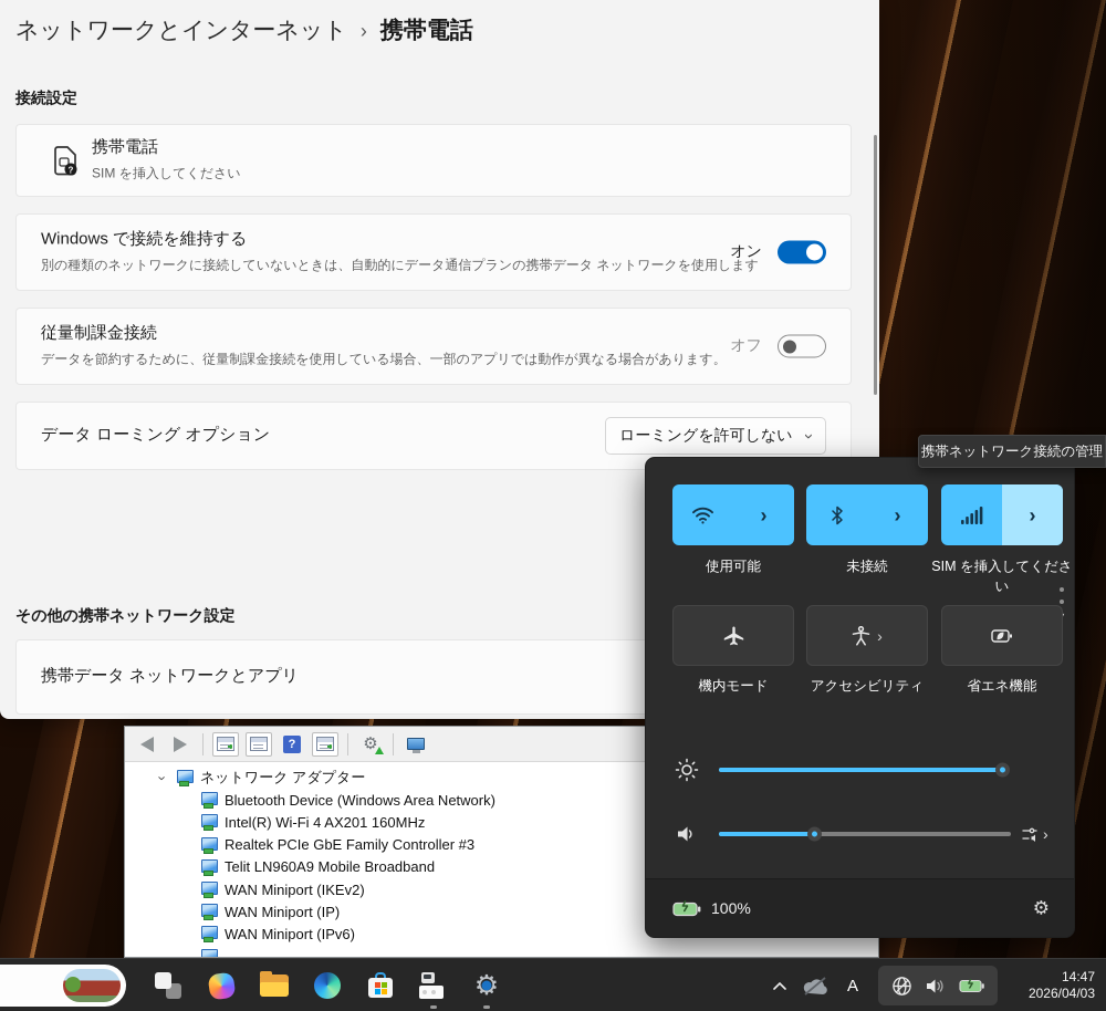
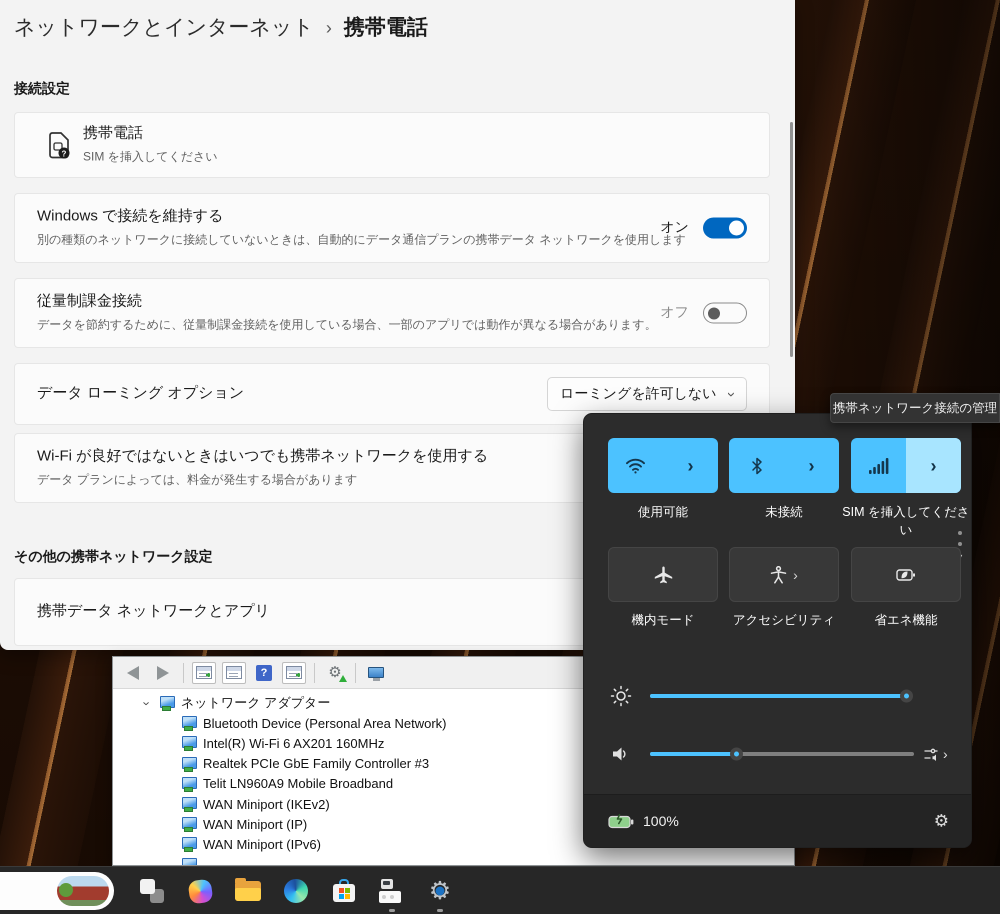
  ネットワークとインターネット
  ›
  携帯電話
  接続設定
  ?
  携帯電話
  SIM を挿入してください
  Windows で接続を維持する
  別の種類のネットワークに接続していないときは、自動的にデータ通信プランの携帯データ ネットワークを使用します
  オン
  従量制課金接続
  データを節約するために、従量制課金接続を使用している場合、一部のアプリでは動作が異なる場合があります。
  オフ
  データ ローミング オプション
  ローミングを許可しない
+ Wi-Fi が良好ではないときはいつでも携帯ネットワークを使用する
+ データ プランによっては、料金が発生する場合があります
  その他の携帯ネットワーク設定
  携帯データ ネットワークとアプリ
  ?
  ⚙
  ネットワーク アダプター
- Bluetooth Device (Windows Area Network)
+ Bluetooth Device (Personal Area Network)
- Intel(R) Wi-Fi 4 AX201 160MHz
+ Intel(R) Wi-Fi 6 AX201 160MHz
  Realtek PCIe GbE Family Controller #3
  Telit LN960A9 Mobile Broadband
  WAN Miniport (IKEv2)
  WAN Miniport (IP)
  WAN Miniport (IPv6)
  ›
  ›
  ›
  使用可能
  未接続
  SIM を挿入してください
  ›
  機内モード
  アクセシビリティ
  省エネ機能
  ›
  100%
  ⚙
  携帯ネットワーク接続の管理
- A
- 14:47
- 2026/04/03
